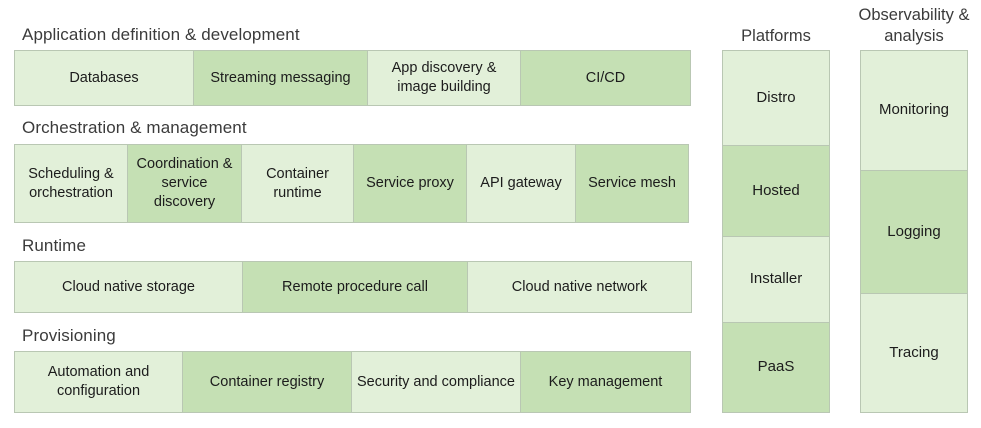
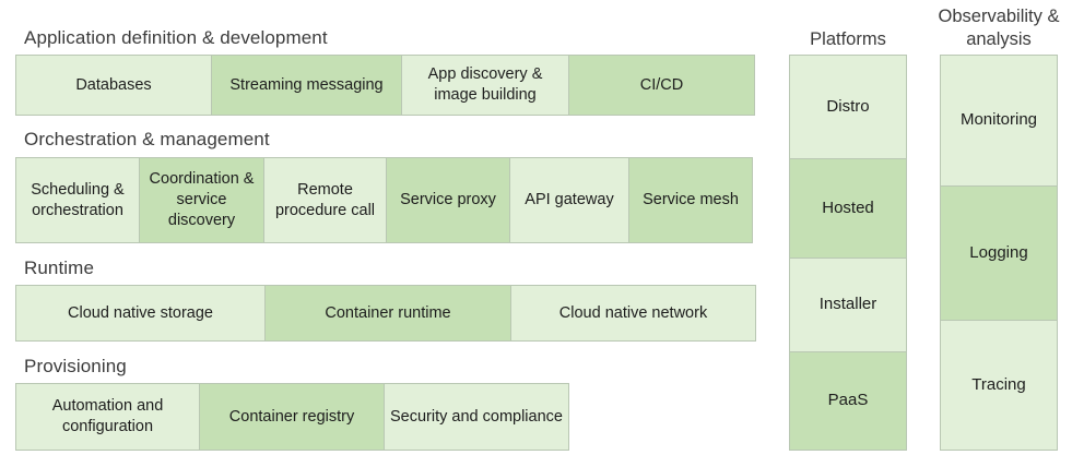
  Application definition & development
  Databases
  Streaming messaging
  App discovery & image building
  CI/CD
  Orchestration & management
  Scheduling & orchestration
  Coordination & service discovery
- Container runtime
+ Remote procedure call
  Service proxy
  API gateway
  Service mesh
  Runtime
  Cloud native storage
- Remote procedure call
+ Container runtime
  Cloud native network
  Provisioning
  Automation and configuration
  Container registry
  Security and compliance
- Key management
  Platforms
  Distro
  Hosted
  Installer
  PaaS
  Observability & analysis
  Monitoring
  Logging
  Tracing
